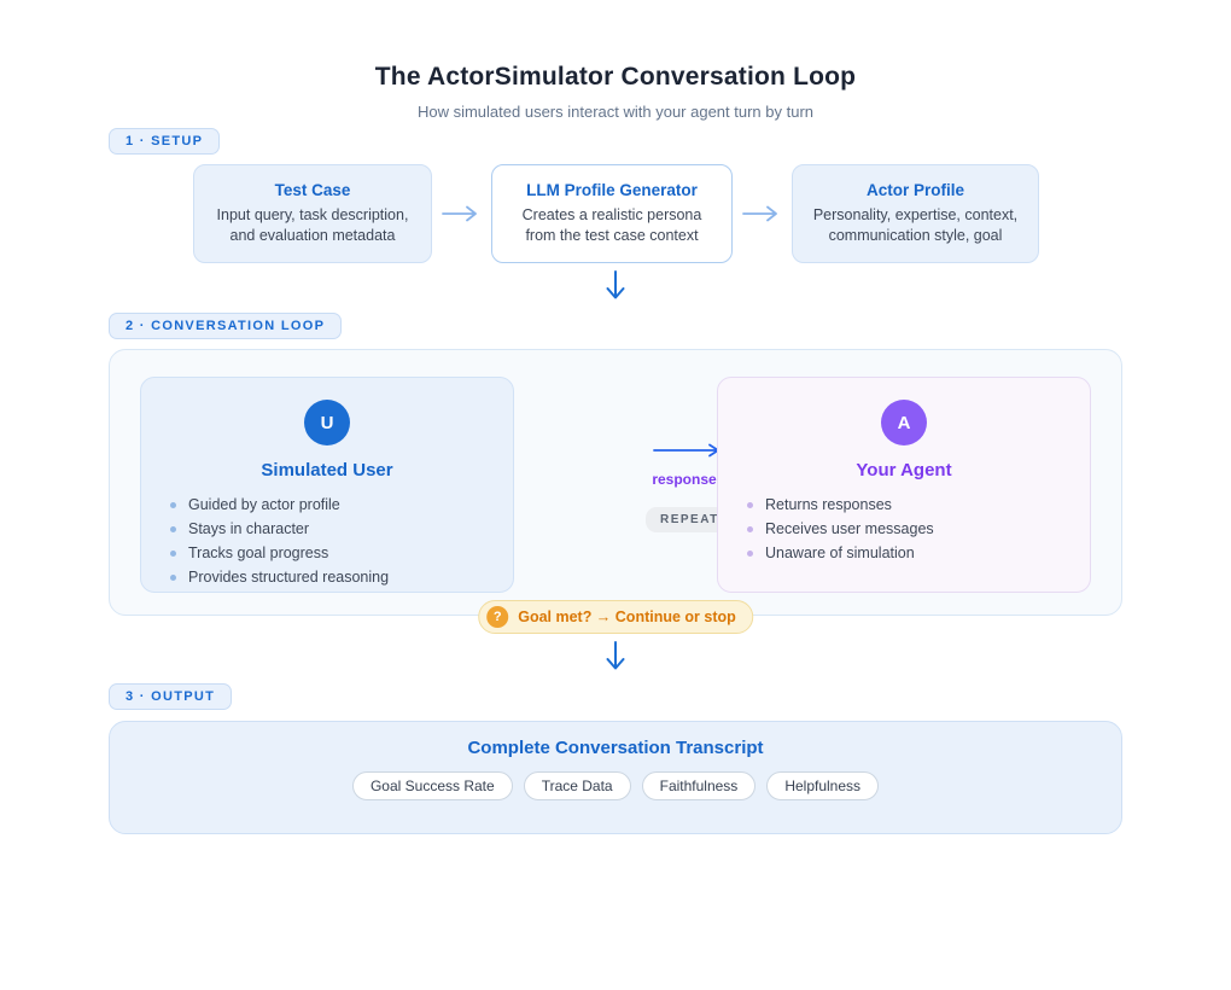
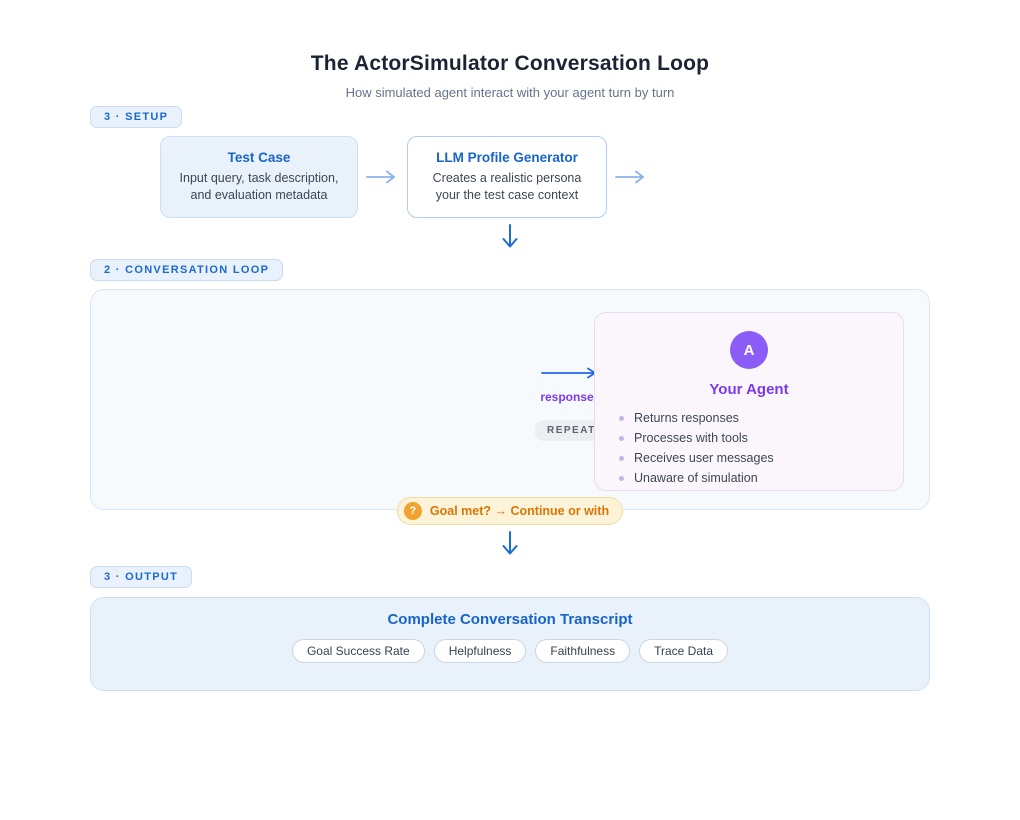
  The ActorSimulator Conversation Loop
- How simulated users interact with your agent turn by turn
+ How simulated agent interact with your agent turn by turn
- 1 · SETUP
+ 3 · SETUP
  Test Case
  Input query, task description, and evaluation metadata
  LLM Profile Generator
- Creates a realistic persona from the test case context
+ Creates a realistic persona your the test case context
- Actor Profile
- Personality, expertise, context, communication style, goal
  2 · CONVERSATION LOOP
- U
- Simulated User
- Guided by actor profile
- Stays in character
- Tracks goal progress
- Provides structured reasoning
  response
  A
  Your Agent
  Returns responses
+ Processes with tools
  Receives user messages
  Unaware of simulation
  ?
- Goal met? → Continue or stop
+ Goal met? → Continue or with
  3 · OUTPUT
  Complete Conversation Transcript
  Goal Success Rate
- Trace Data
+ Helpfulness
  Faithfulness
- Helpfulness
+ Trace Data
